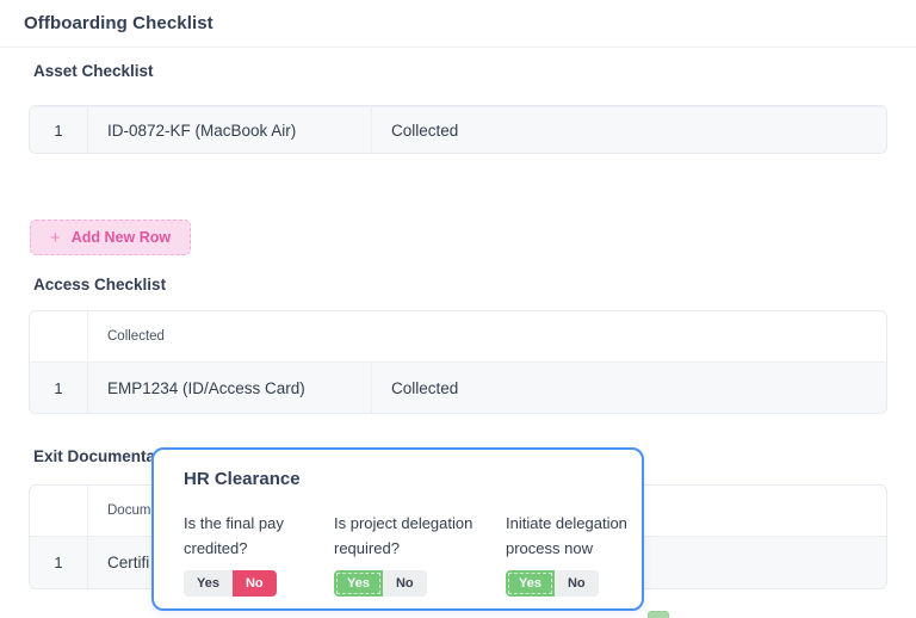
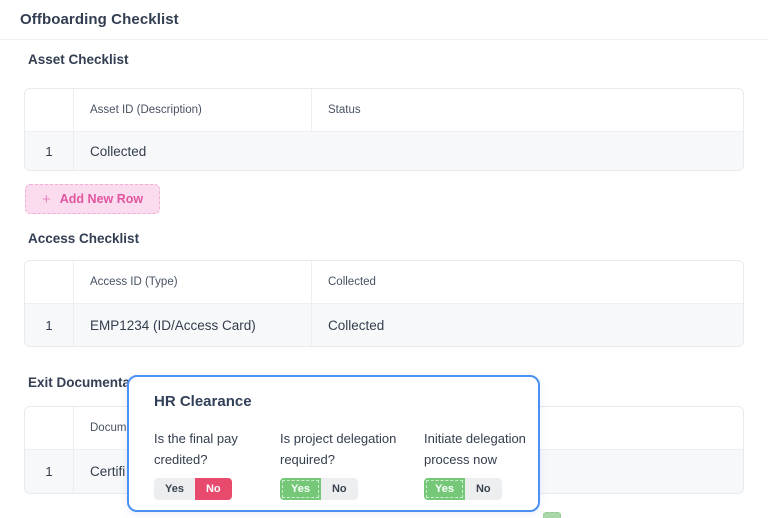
  Offboarding Checklist
  Asset Checklist
+ Asset ID (Description)
+ Status
  1
- ID-0872-KF (MacBook Air)
  Collected
  +
  Add New Row
  Access Checklist
+ Access ID (Type)
  Collected
  1
  EMP1234 (ID/Access Card)
  Collected
  Exit Document
  Docum
  1
  Certifi
  HR Clearance
  Is the final pay credited?
  Yes
  No
  Is project delegation required?
  Yes
  No
  Initiate delegation process now
  Yes
  No
